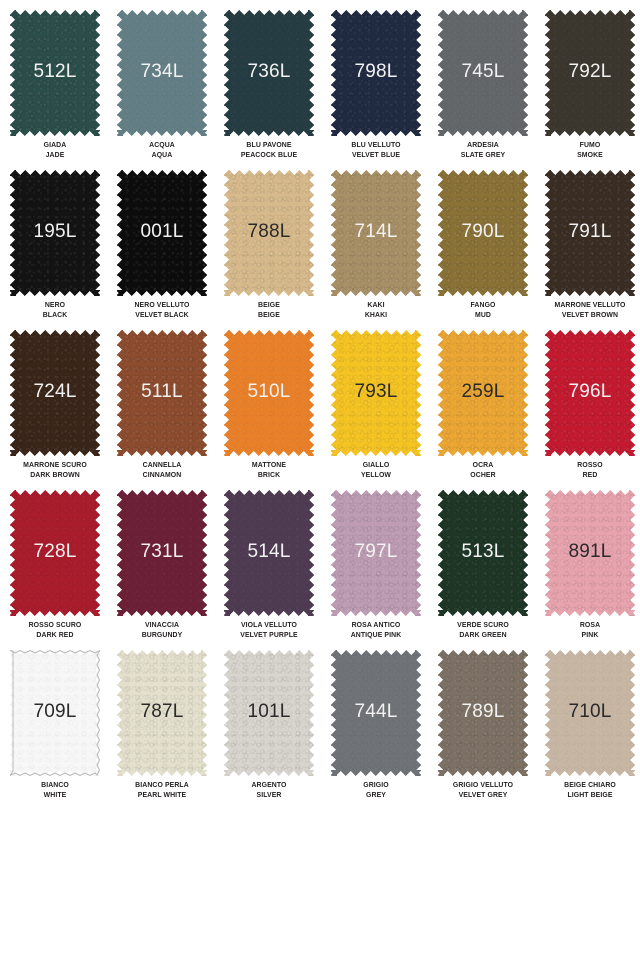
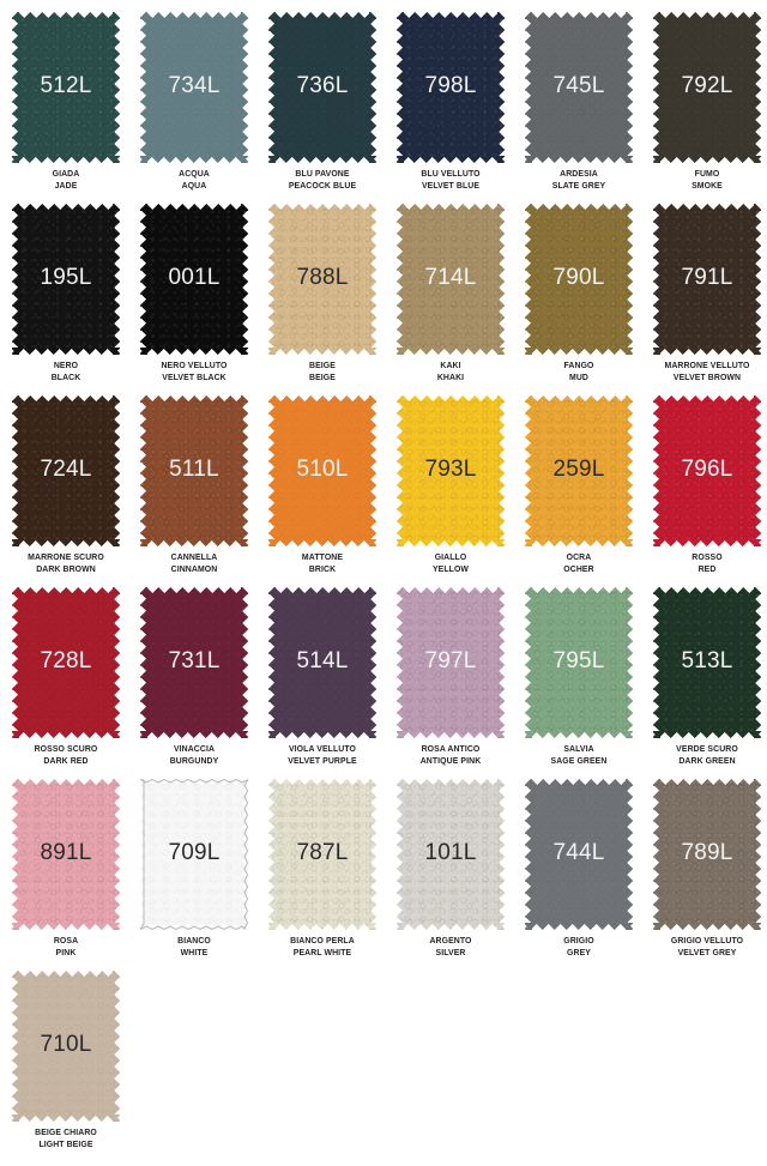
  512L
  GIADA
  JADE
  734L
  ACQUA
  AQUA
  736L
  BLU PAVONE
  PEACOCK BLUE
  798L
  BLU VELLUTO
  VELVET BLUE
  745L
  ARDESIA
  SLATE GREY
  792L
  FUMO
  SMOKE
  195L
  NERO
  BLACK
  001L
  NERO VELLUTO
  VELVET BLACK
  788L
  BEIGE
  BEIGE
  714L
  KAKI
  KHAKI
  790L
  FANGO
  MUD
  791L
  MARRONE VELLUTO
  VELVET BROWN
  724L
  MARRONE SCURO
  DARK BROWN
  511L
  CANNELLA
  CINNAMON
  510L
  MATTONE
  BRICK
  793L
  GIALLO
  YELLOW
  259L
  OCRA
  OCHER
  796L
  ROSSO
  RED
  728L
  ROSSO SCURO
  DARK RED
  731L
  VINACCIA
  BURGUNDY
  514L
  VIOLA VELLUTO
  VELVET PURPLE
  797L
  ROSA ANTICO
  ANTIQUE PINK
+ 795L
+ SALVIA
+ SAGE GREEN
  513L
  VERDE SCURO
  DARK GREEN
  891L
  ROSA
  PINK
  709L
  BIANCO
  WHITE
  787L
  BIANCO PERLA
  PEARL WHITE
  101L
  ARGENTO
  SILVER
  744L
  GRIGIO
  GREY
  789L
  GRIGIO VELLUTO
  VELVET GREY
  710L
  BEIGE CHIARO
  LIGHT BEIGE
